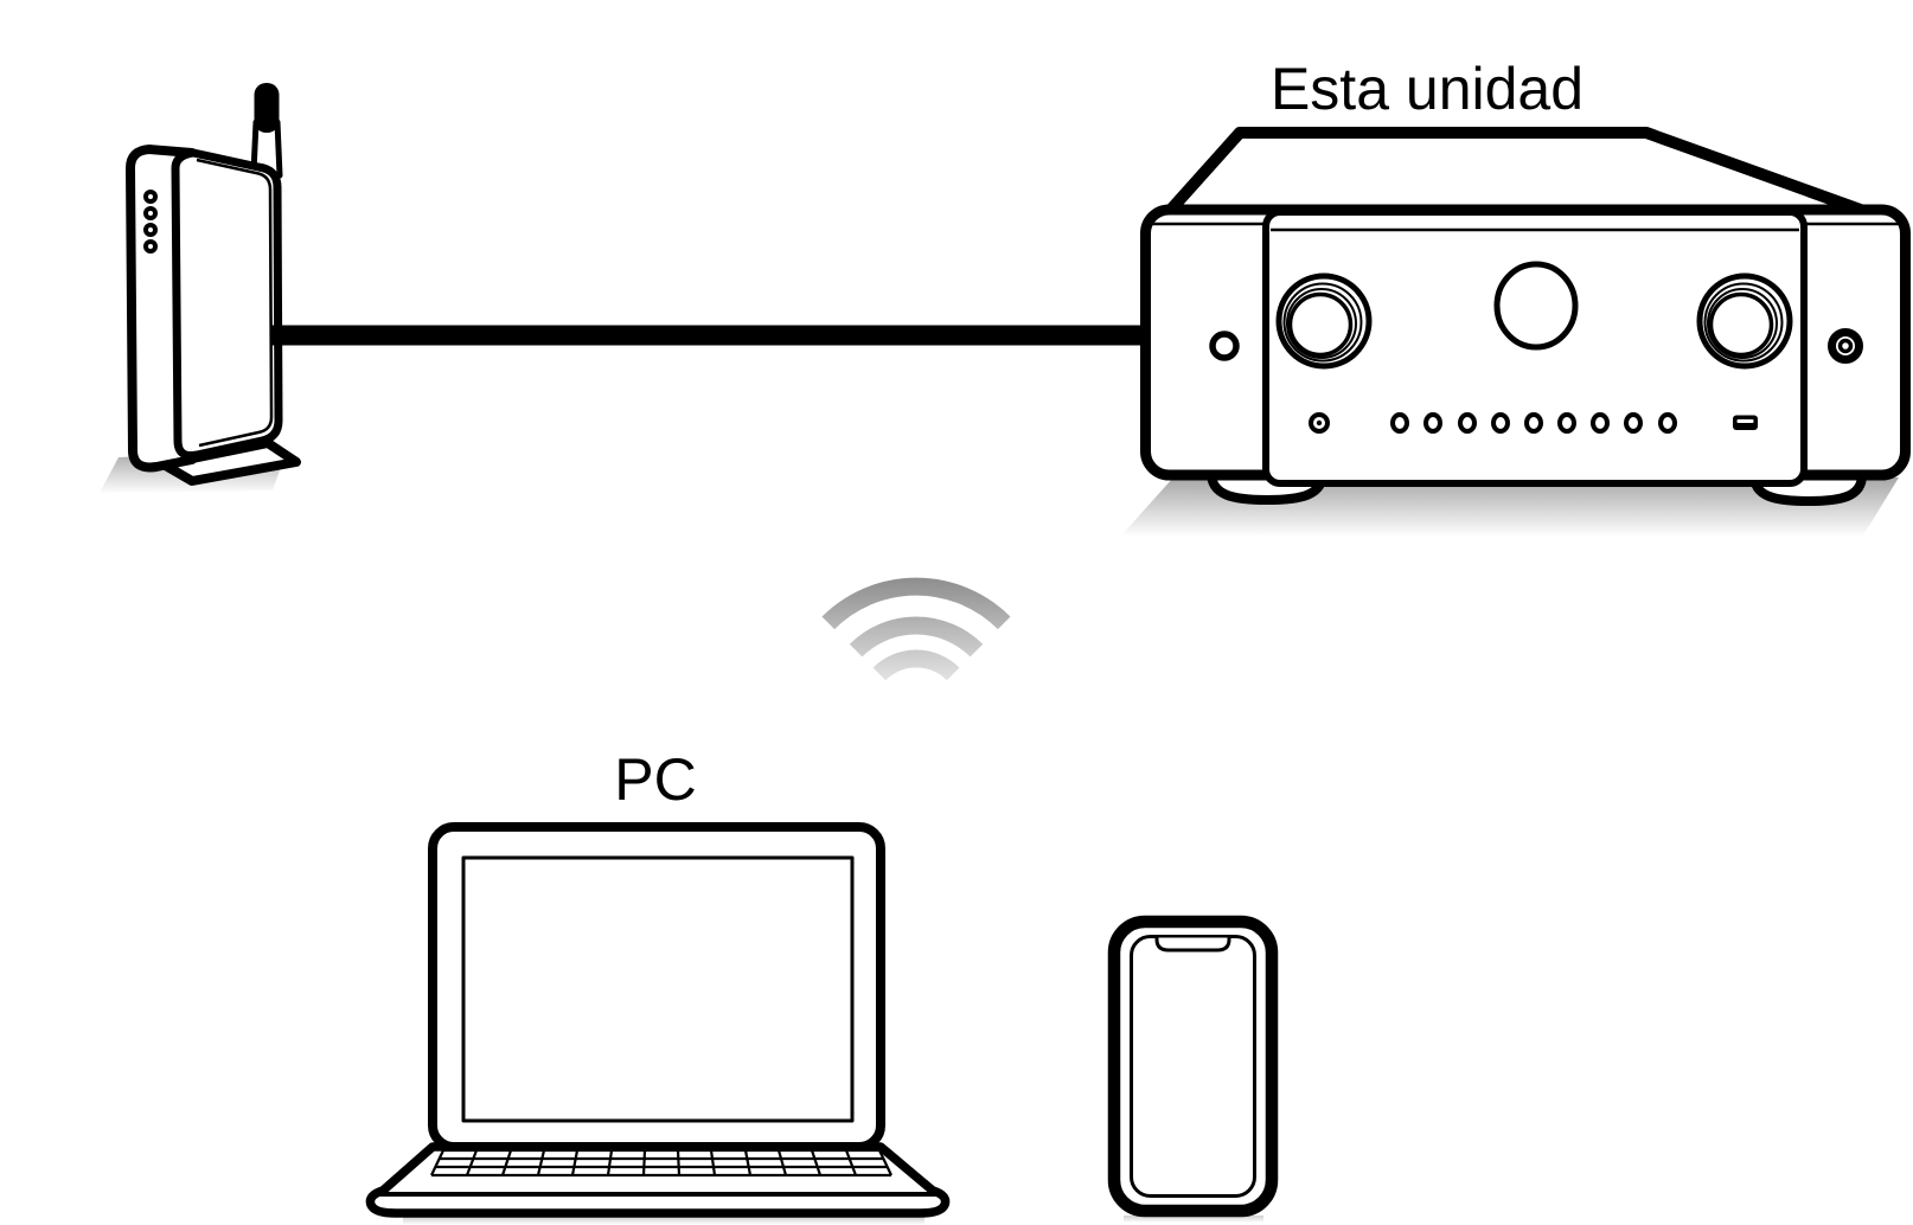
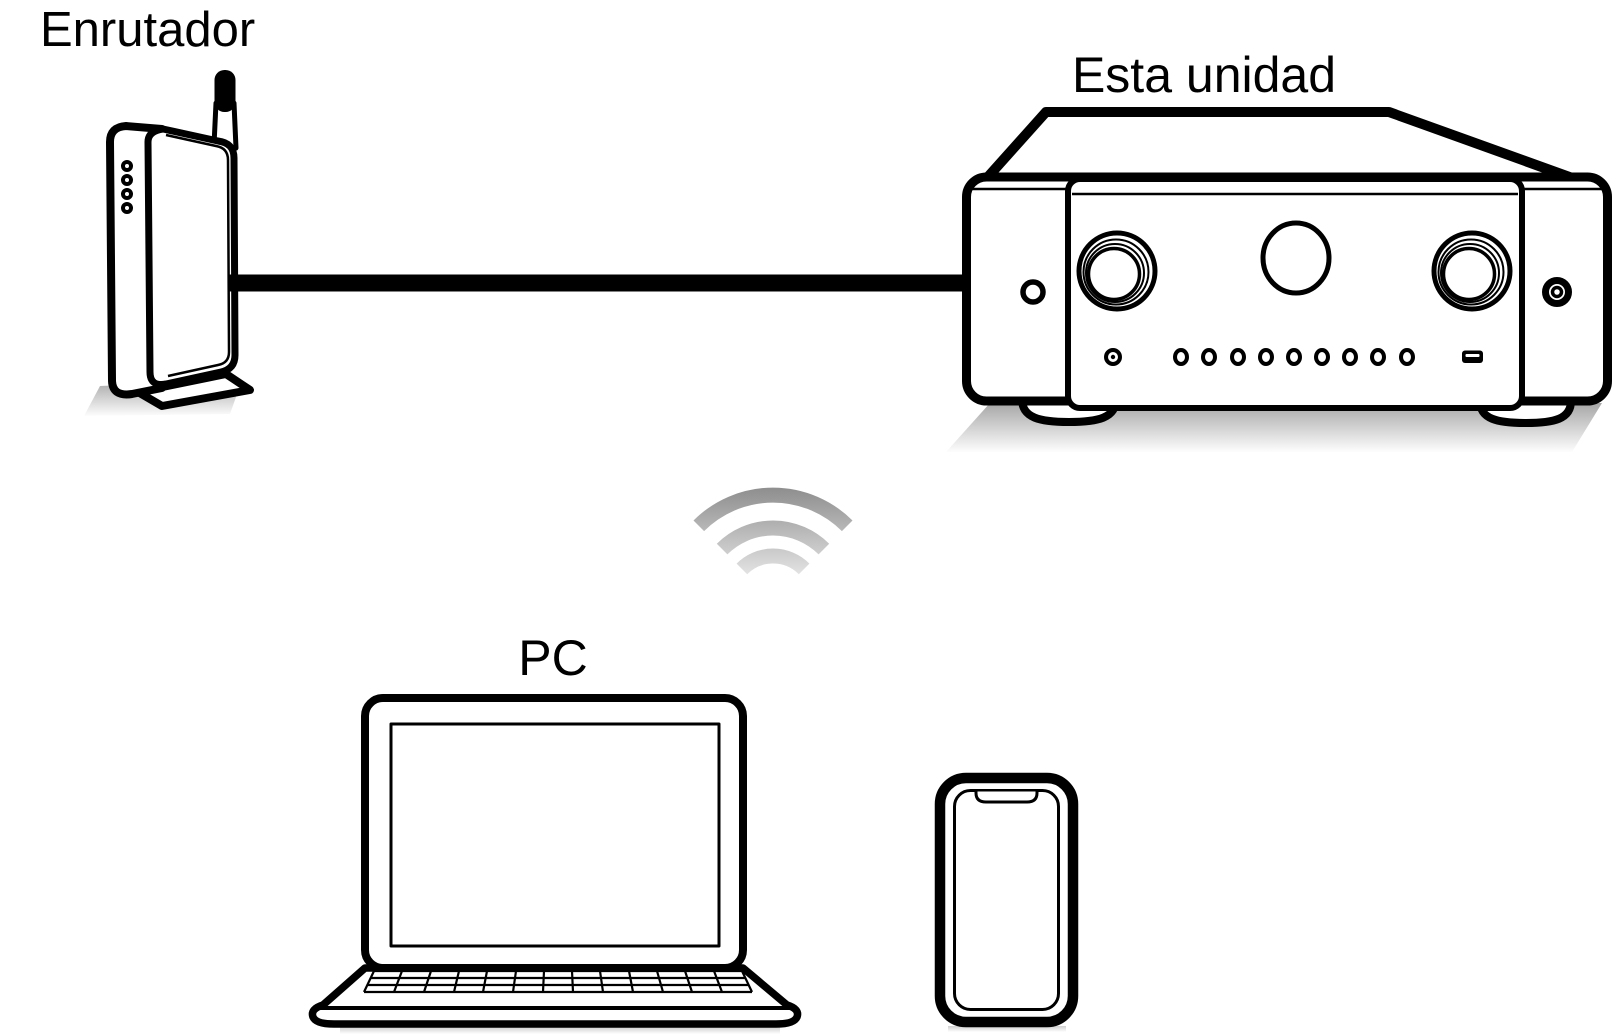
+ Enrutador
  Esta unidad
  PC
